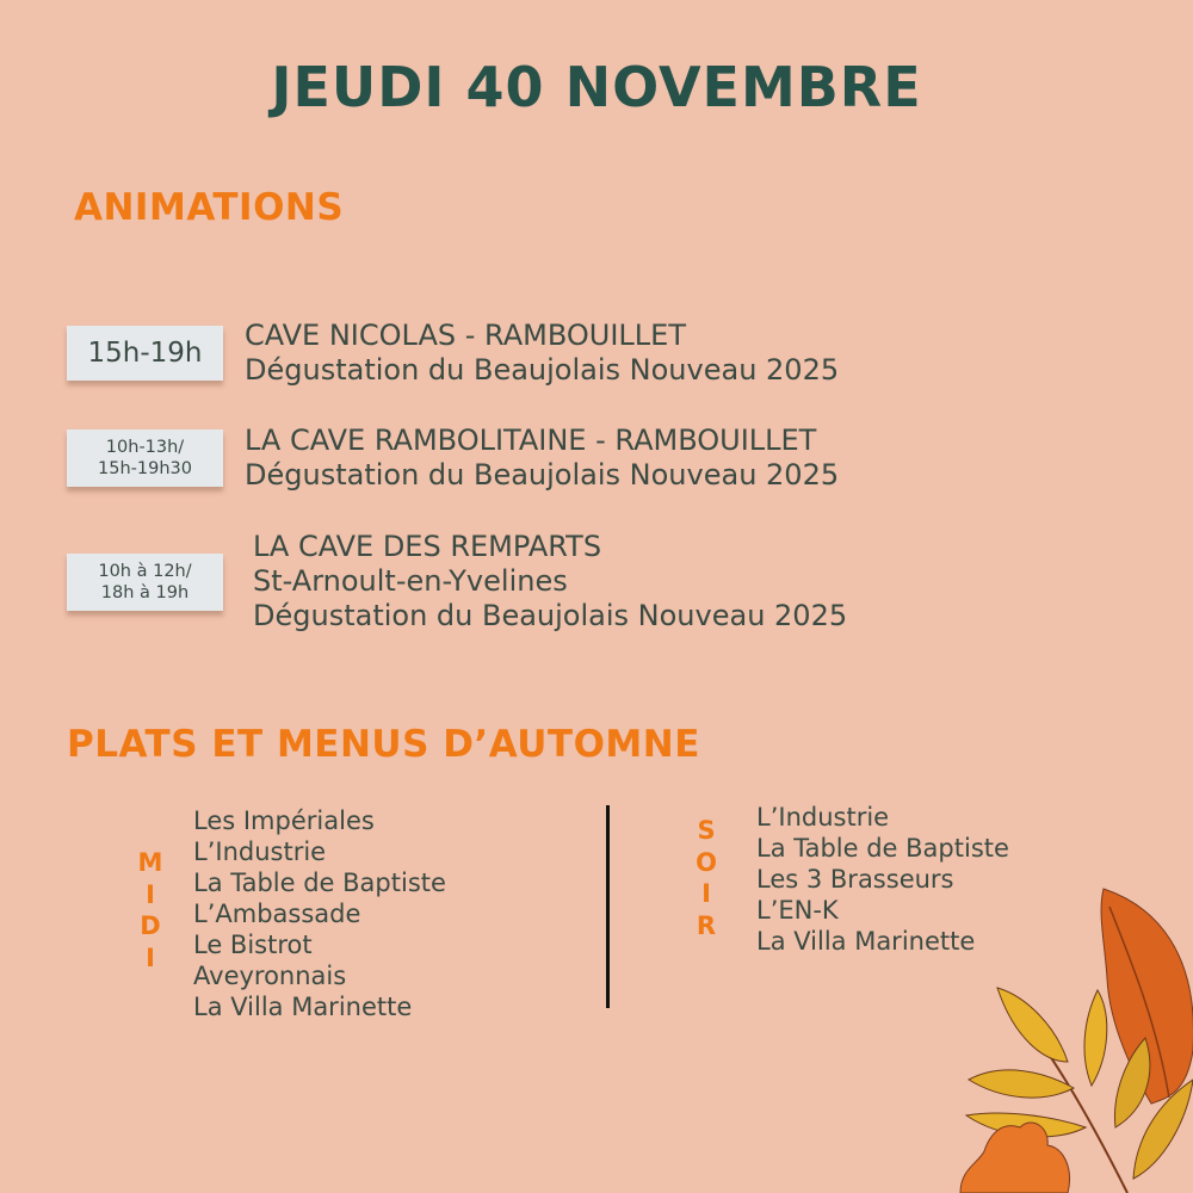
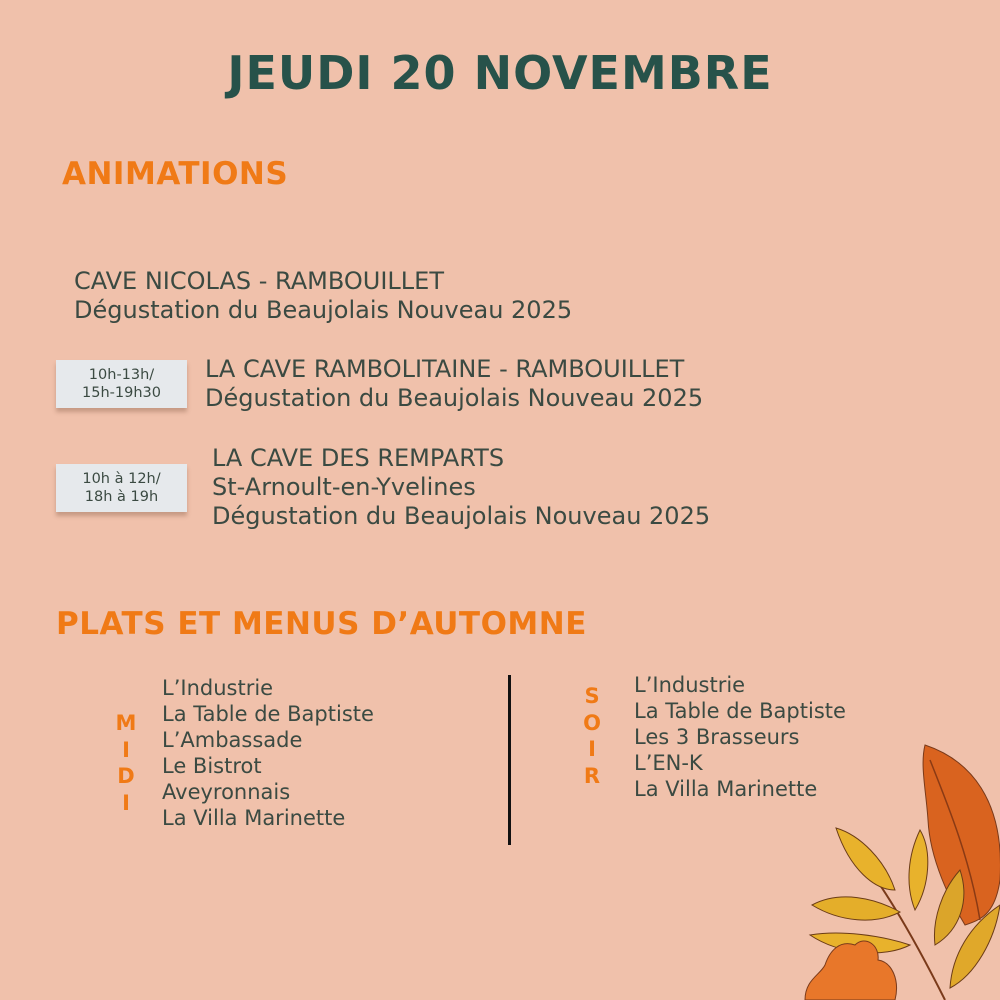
- JEUDI 40 NOVEMBRE
+ JEUDI 20 NOVEMBRE
  ANIMATIONS
- 15h-19h
  CAVE NICOLAS - RAMBOUILLET
  Dégustation du Beaujolais Nouveau 2025
  10h-13h/
  15h-19h30
  LA CAVE RAMBOLITAINE - RAMBOUILLET
  Dégustation du Beaujolais Nouveau 2025
  10h à 12h/
  18h à 19h
  LA CAVE DES REMPARTS
  St-Arnoult-en-Yvelines
  Dégustation du Beaujolais Nouveau 2025
  PLATS ET MENUS D’AUTOMNE
  M
  I
  D
  I
- Les Impériales
  L’Industrie
  La Table de Baptiste
  L’Ambassade
  Le Bistrot
  Aveyronnais
  La Villa Marinette
  S
  O
  I
  R
  L’Industrie
  La Table de Baptiste
  Les 3 Brasseurs
  L’EN-K
  La Villa Marinette
